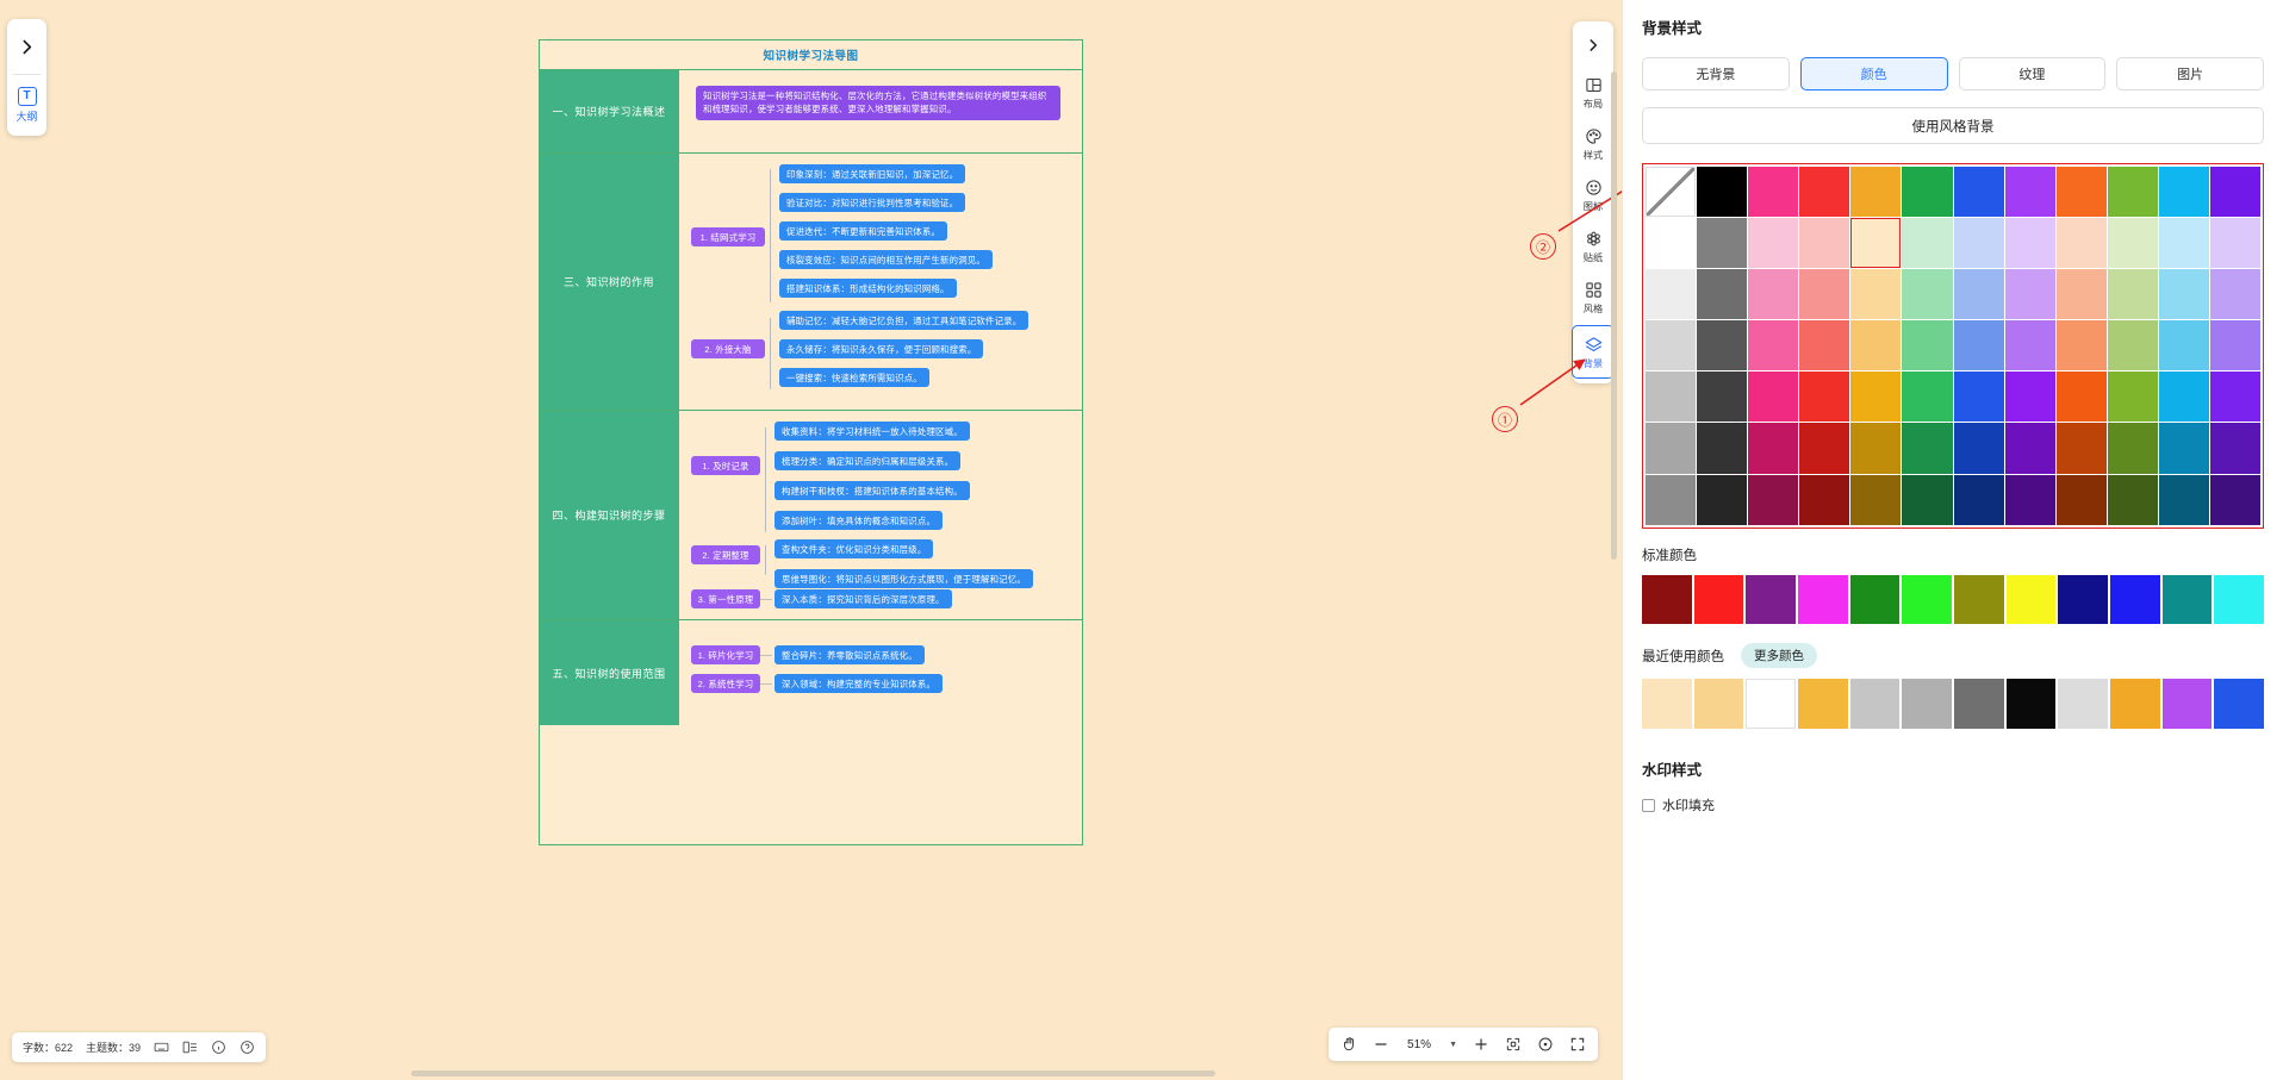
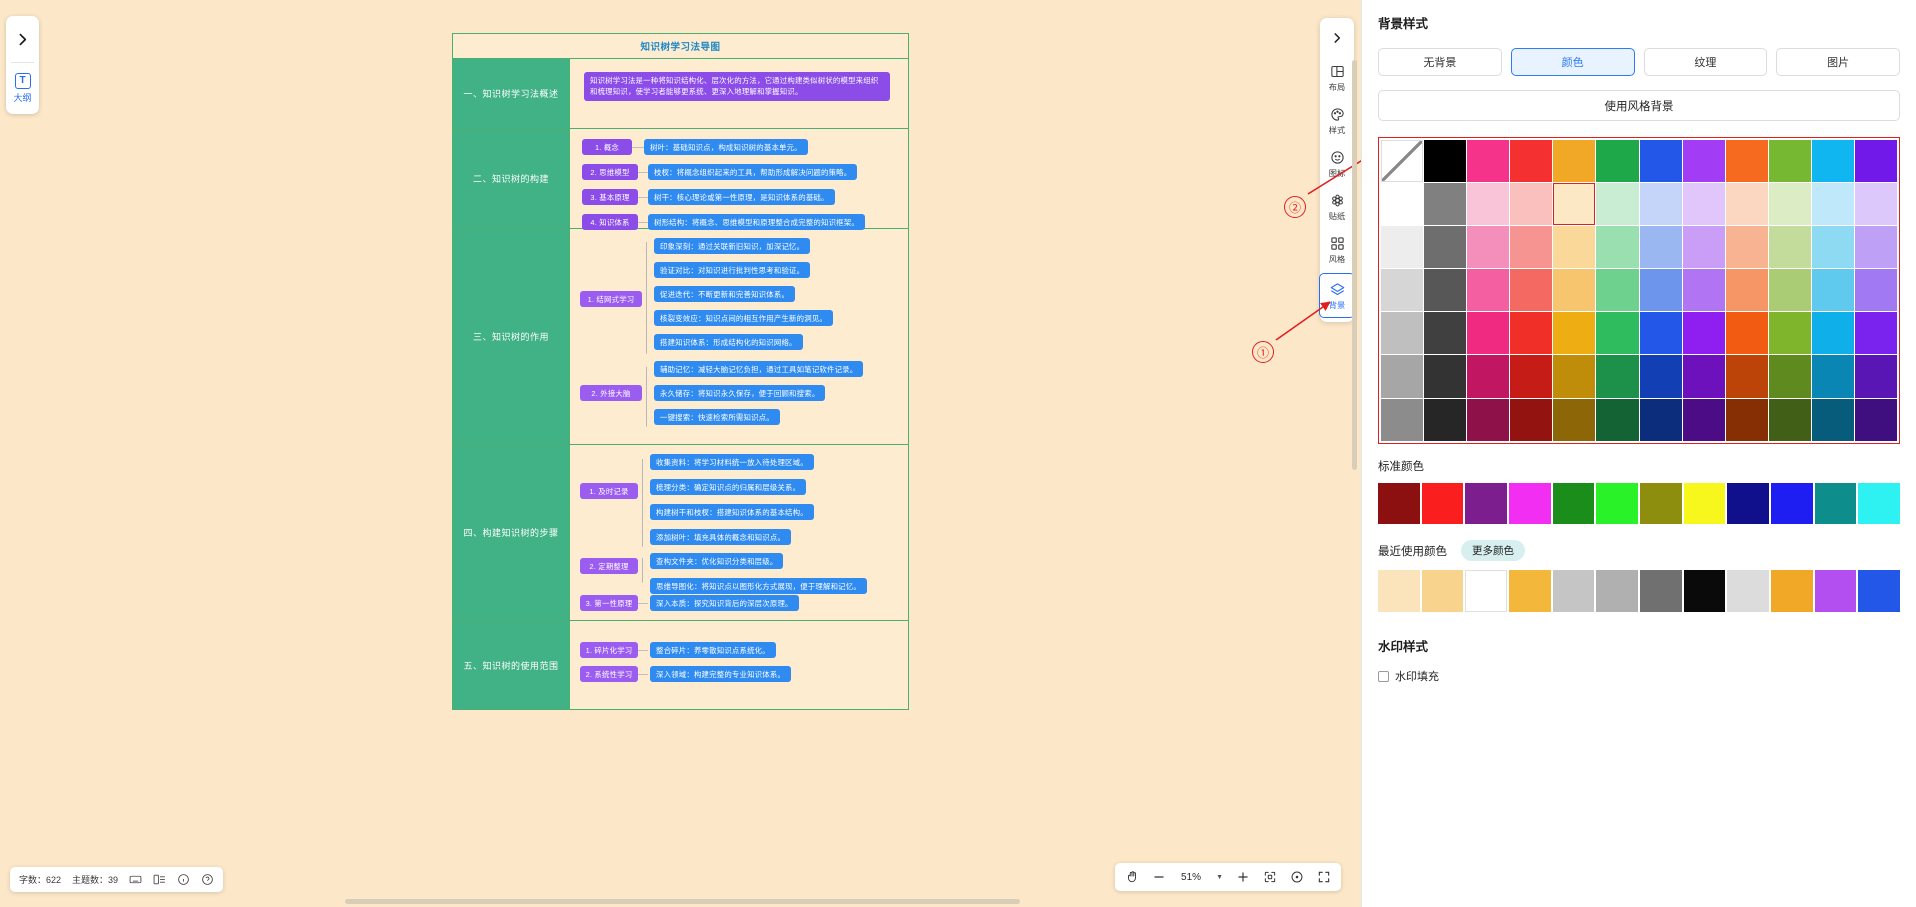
  T
  大纲
  知识树学习法导图
  一、知识树学习法概述
  知识树学习法是一种将知识结构化、层次化的方法，它通过构建类似树状的模型来组织和梳理知识，使学习者能够更系统、更深入地理解和掌握知识。
+ 二、知识树的构建
+ 1. 概念
+ 树叶：基础知识点，构成知识树的基本单元。
+ 2. 思维模型
+ 枝杈：将概念组织起来的工具，帮助形成解决问题的策略。
+ 3. 基本原理
+ 树干：核心理论或第一性原理，是知识体系的基础。
+ 4. 知识体系
+ 树形结构：将概念、思维模型和原理整合成完整的知识框架。
  三、知识树的作用
  1. 结网式学习
  印象深刻：通过关联新旧知识，加深记忆。
  验证对比：对知识进行批判性思考和验证。
  促进迭代：不断更新和完善知识体系。
  核裂变效应：知识点间的相互作用产生新的洞见。
  搭建知识体系：形成结构化的知识网络。
  2. 外接大脑
  辅助记忆：减轻大脑记忆负担，通过工具如笔记软件记录。
  永久储存：将知识永久保存，便于回顾和搜索。
  一键搜索：快速检索所需知识点。
  四、构建知识树的步骤
  1. 及时记录
  收集资料：将学习材料统一放入待处理区域。
  梳理分类：确定知识点的归属和层级关系。
  构建树干和枝杈：搭建知识体系的基本结构。
  添加树叶：填充具体的概念和知识点。
  2. 定期整理
  查构文件夹：优化知识分类和层级。
  思维导图化：将知识点以图形化方式展现，便于理解和记忆。
  3. 第一性原理
  深入本质：探究知识背后的深层次原理。
  五、知识树的使用范围
  1. 碎片化学习
  整合碎片：养零散知识点系统化。
  2. 系统性学习
  深入领域：构建完整的专业知识体系。
  布局
  样式
  贴纸
  风格
  背景
  ①
  ②
  字数：622
  主题数：39
  51%
  背景样式
  无背景
  颜色
  纹理
  图片
  使用风格背景
  标准颜色
  最近使用颜色
  更多颜色
  水印样式
  水印填充
